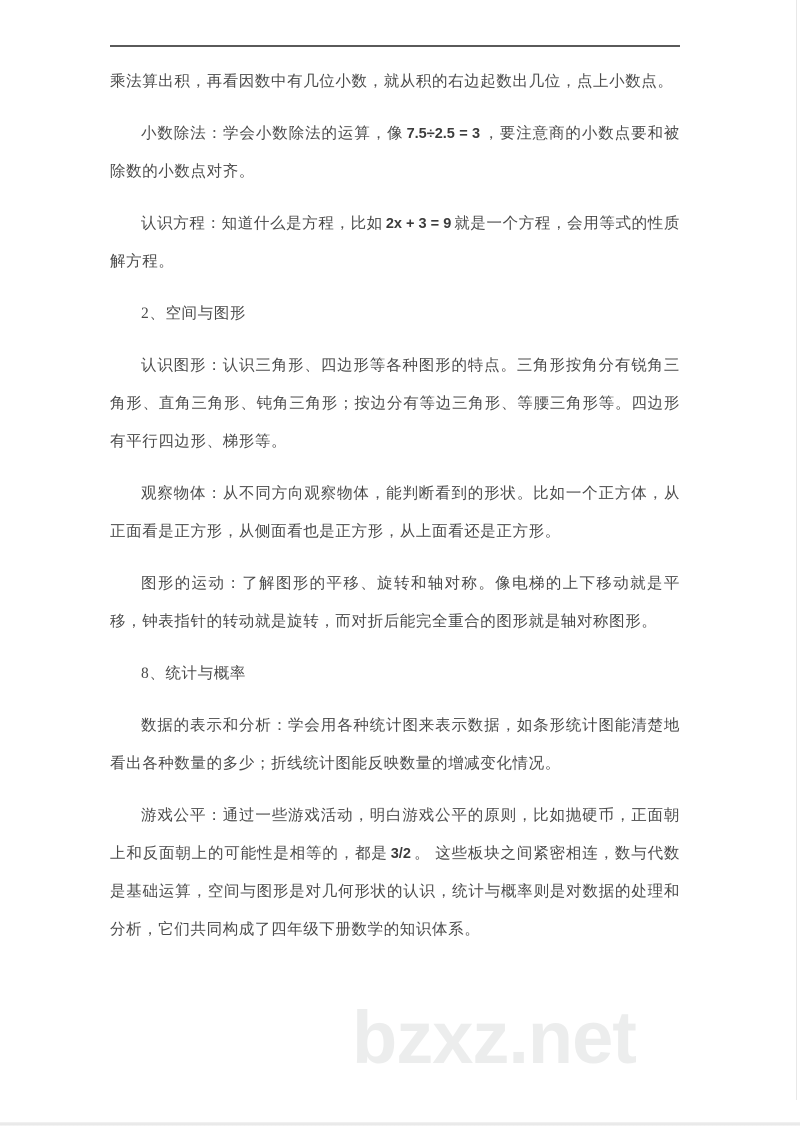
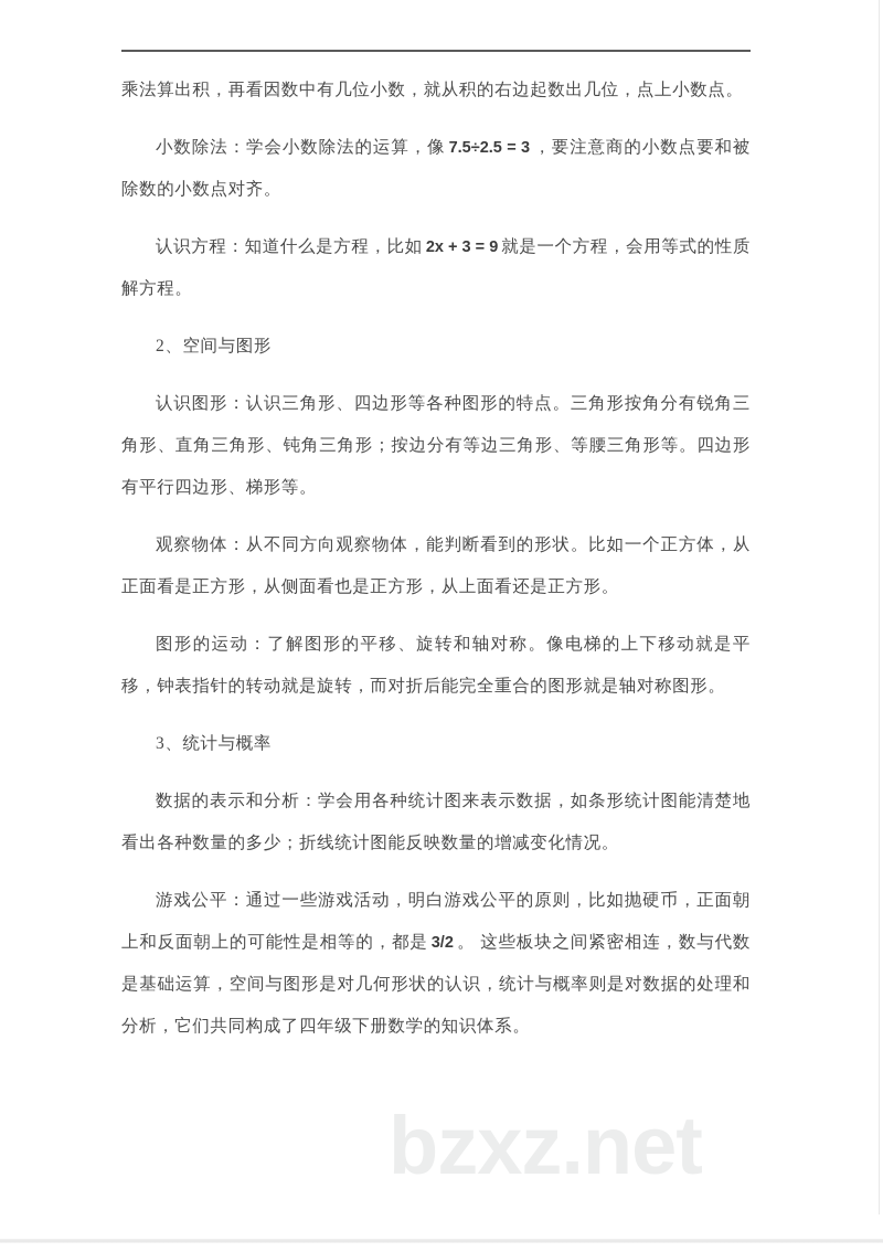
  乘法算出积，再看因数中有几位小数，就从积的右边起数出几位，点上小数点。
  小数除法：学会小数除法的运算，像 7.5÷2.5 = 3 ，要注意商的小数点要和被除数的小数点对齐。
  认识方程：知道什么是方程，比如 2x + 3 = 9 就是一个方程，会用等式的性质解方程。
  2、空间与图形
  认识图形：认识三角形、四边形等各种图形的特点。三角形按角分有锐角三角形、直角三角形、钝角三角形；按边分有等边三角形、等腰三角形等。四边形有平行四边形、梯形等。
  观察物体：从不同方向观察物体，能判断看到的形状。比如一个正方体，从正面看是正方形，从侧面看也是正方形，从上面看还是正方形。
  图形的运动：了解图形的平移、旋转和轴对称。像电梯的上下移动就是平移，钟表指针的转动就是旋转，而对折后能完全重合的图形就是轴对称图形。
- 8、统计与概率
+ 3、统计与概率
  数据的表示和分析：学会用各种统计图来表示数据，如条形统计图能清楚地看出各种数量的多少；折线统计图能反映数量的增减变化情况。
  游戏公平：通过一些游戏活动，明白游戏公平的原则，比如抛硬币，正面朝上和反面朝上的可能性是相等的，都是 3/2 。 这些板块之间紧密相连，数与代数是基础运算，空间与图形是对几何形状的认识，统计与概率则是对数据的处理和分析，它们共同构成了四年级下册数学的知识体系。
